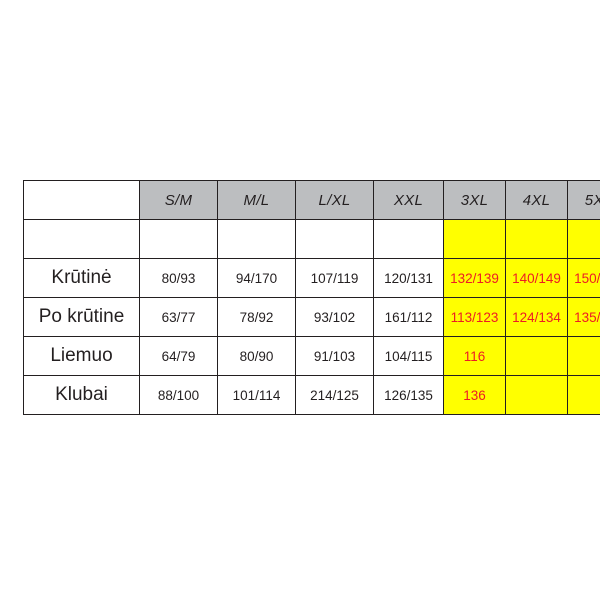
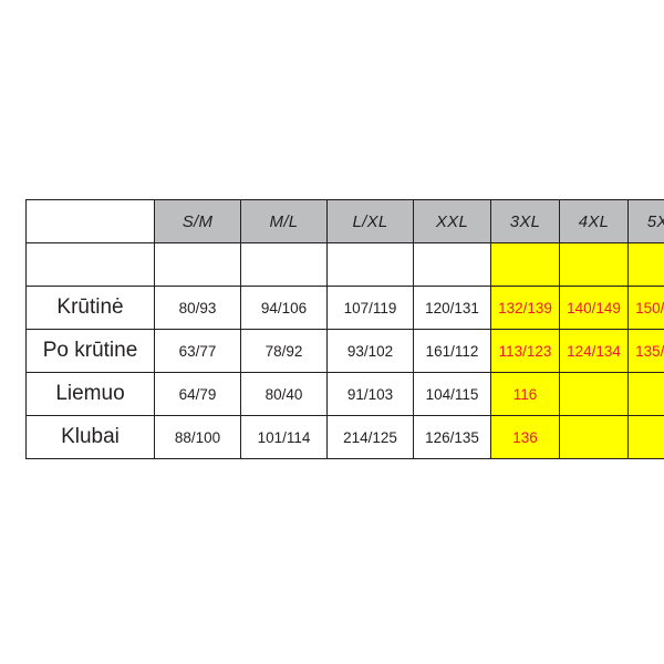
  	S/M	M/L	L/XL	XXL	3XL	4XL	5X
- Krūtinė	80/93	94/170	107/119	120/131	132/139	140/149	150/
+ Krūtinė	80/93	94/106	107/119	120/131	132/139	140/149	150/
  Po krūtine	63/77	78/92	93/102	161/112	113/123	124/134	135/
- Liemuo	64/79	80/90	91/103	104/115	116
+ Liemuo	64/79	80/40	91/103	104/115	116
  Klubai	88/100	101/114	214/125	126/135	136
